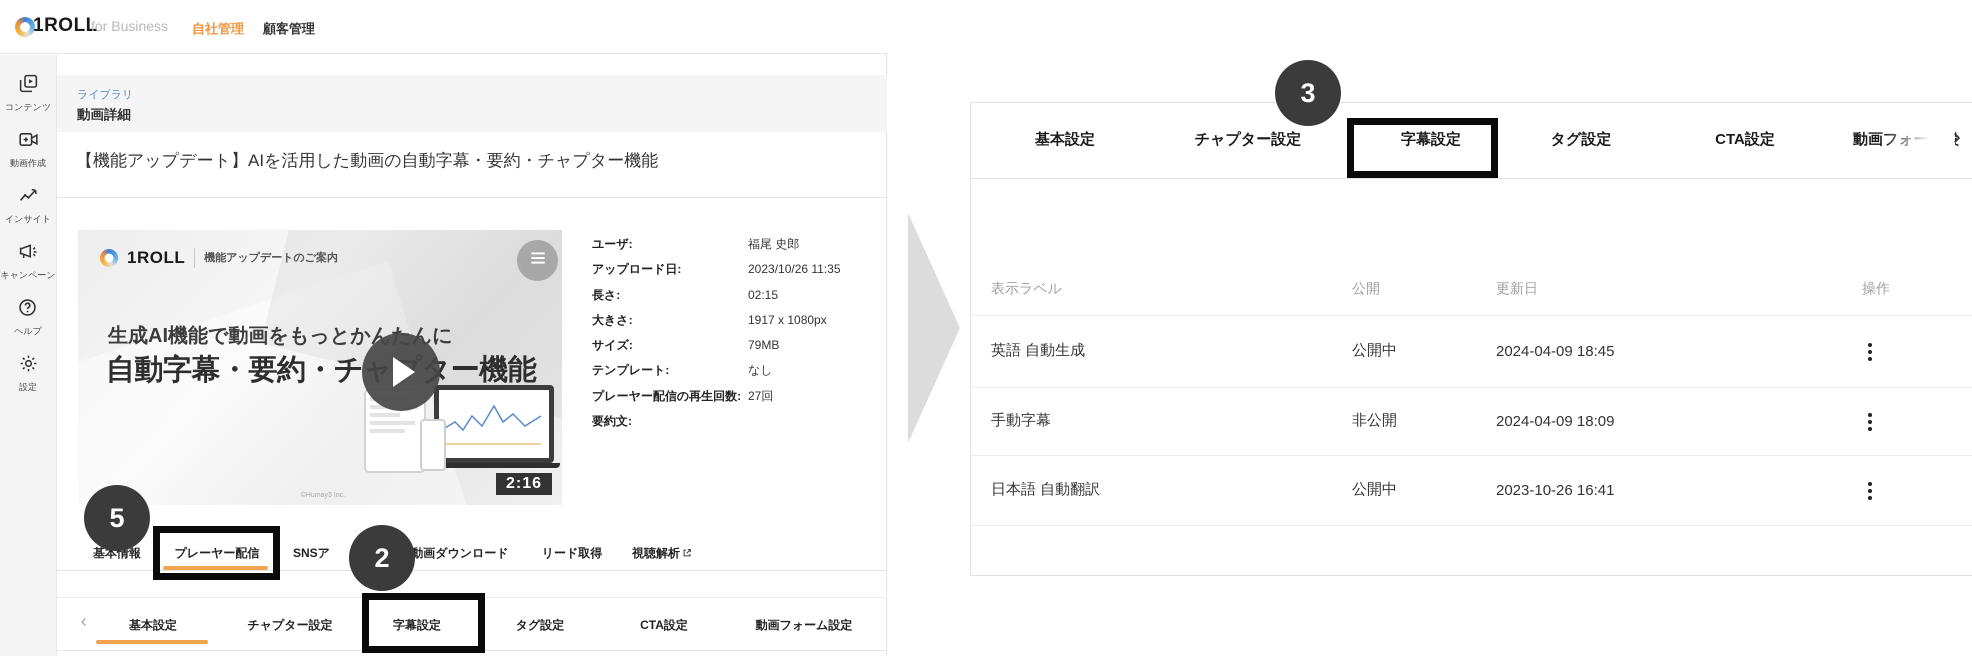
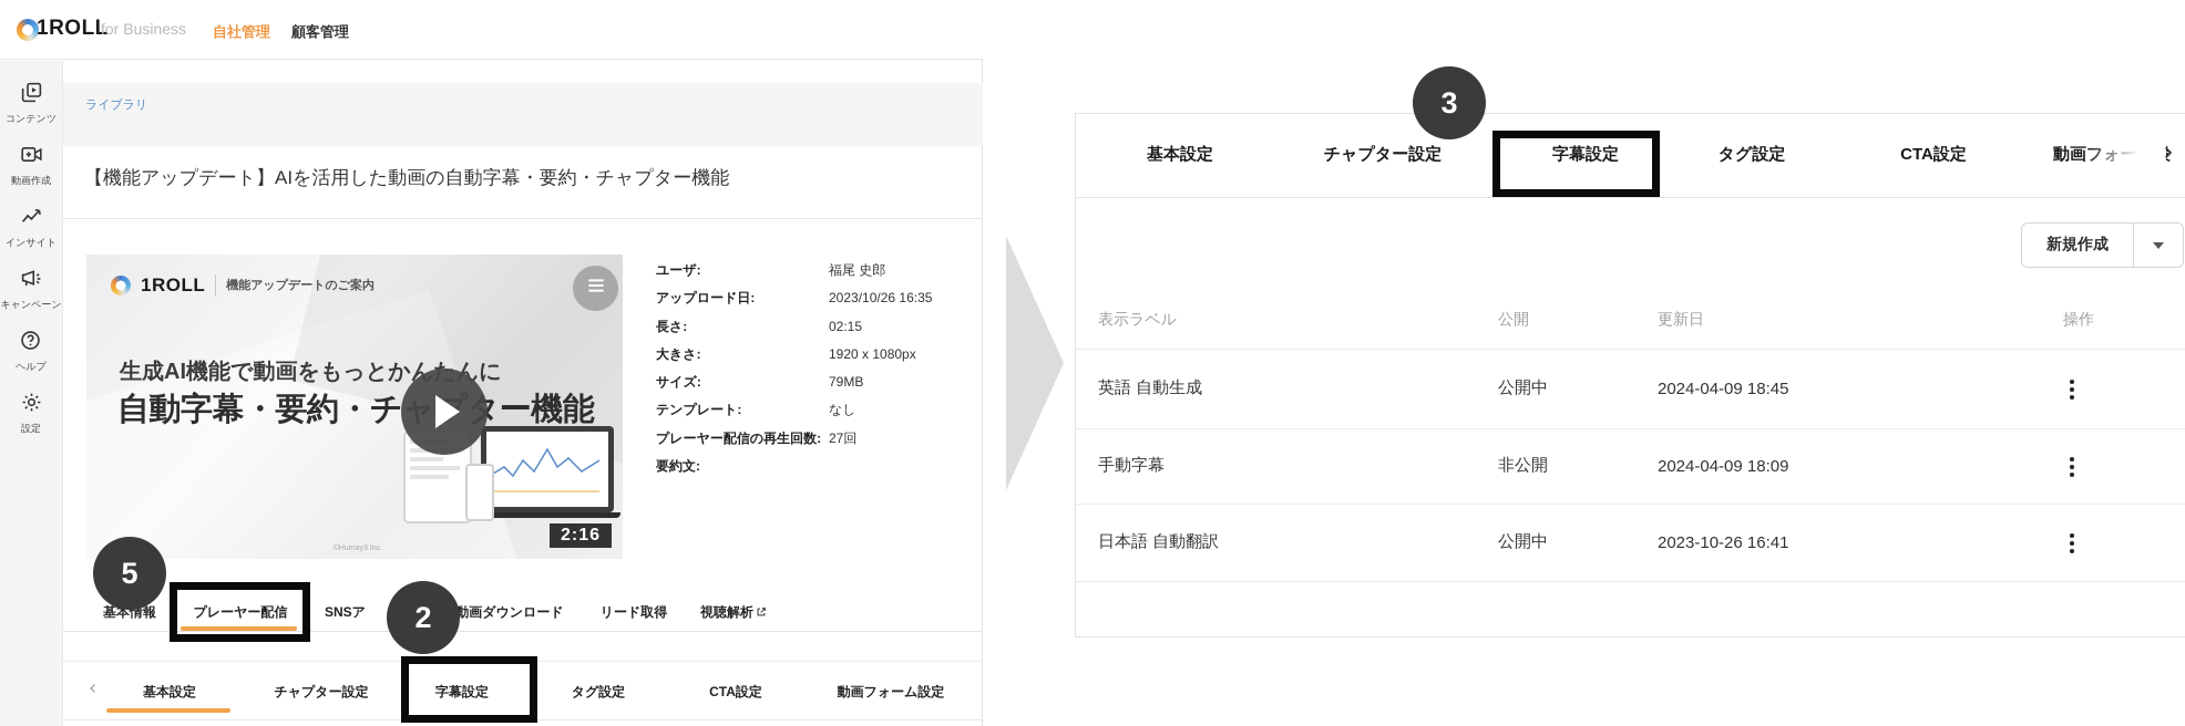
  1ROLL
  for Business
  自社管理
  顧客管理
  コンテンツ
  動画作成
  インサイト
  キャンペーン
  ヘルプ
  設定
  ライブラリ
- 動画詳細
  【機能アップデート】AIを活用した動画の自動字幕・要約・チャプター機能
  1ROLL
  機能アップデートのご案内
  生成AI機能で動画をもっとかんんに
  自動字幕・要約・チー機能
  2:16
  ユーザ:
  福尾 史郎
  アップロード日:
- 2023/10/26 11:35
+ 2023/10/26 16:35
  長さ:
  02:15
  大きさ:
- 1917 x 1080px
+ 1920 x 1080px
  サイズ:
  79MB
  テンプレート:
  なし
  プレーヤー配信の再生回数:
  27回
  要約文:
  基本情報
  プレーヤー配信
  SNSア
  動画ダウンロード
  リード取得
  視聴解析
  基本設定
  チャプター設定
  字幕設定
  タグ設定
  CTA設定
  動画フォーム設定
  基本設定
  チャプター設定
  字幕設定
  タグ設定
  CTA設定
+ 新規作成
  表示ラベル
  公開
  更新日
  操作
  英語 自動生成
  公開中
  2024-04-09 18:45
  手動字幕
  非公開
  2024-04-09 18:09
  日本語 自動翻訳
  公開中
  2023-10-26 16:41
  5
  2
  3
